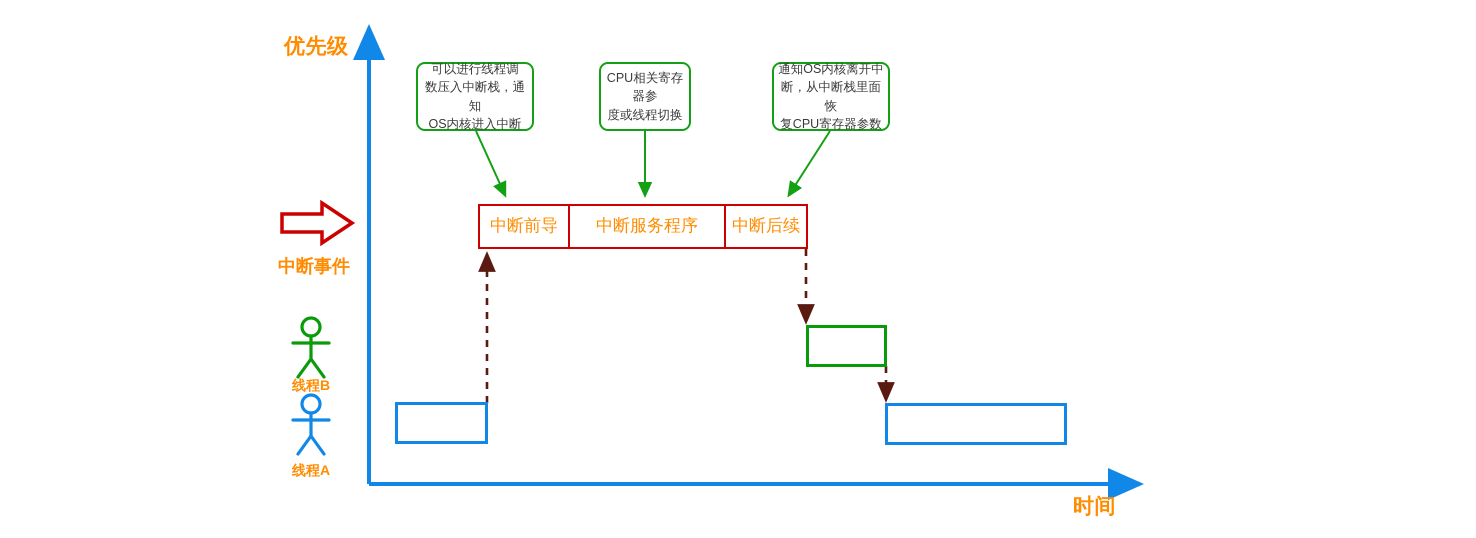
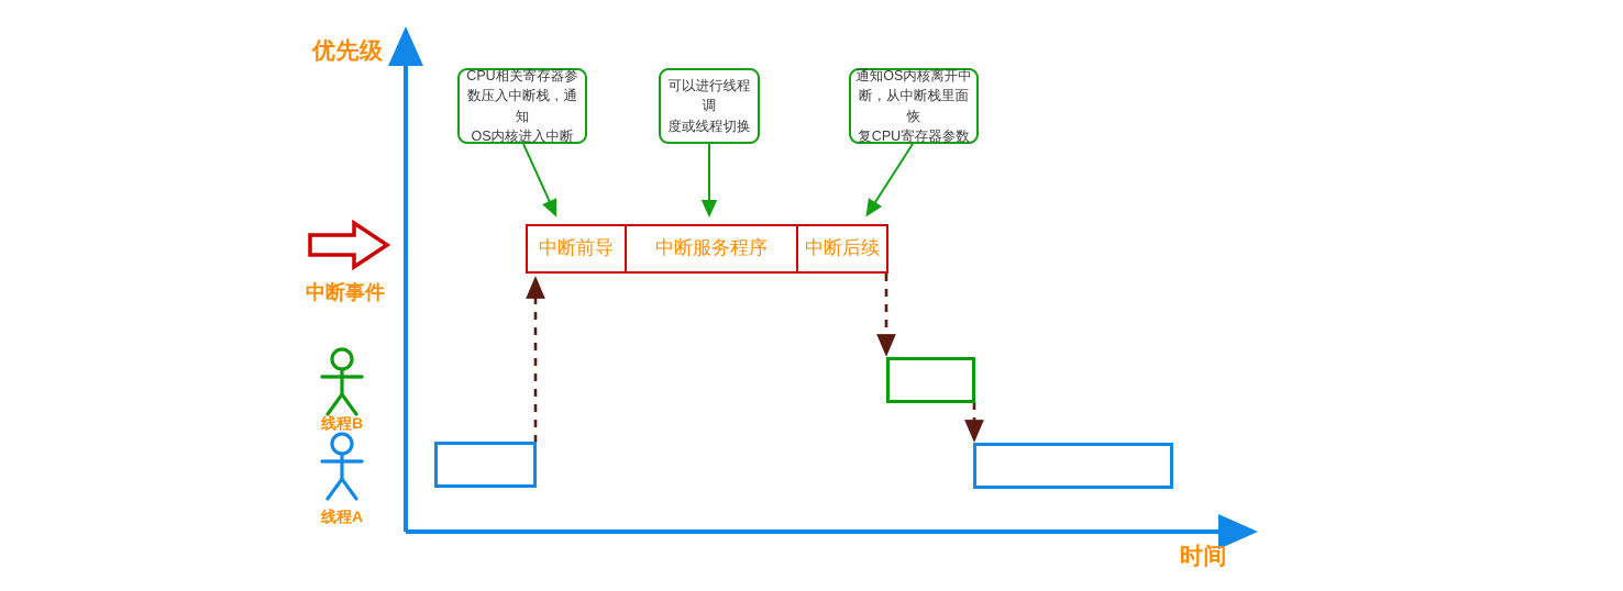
  优先级
  时间
  中断事件
  线程B
  线程A
- 可以进行线程调
+ CPU相关寄存器参
  数压入中断栈，通知
  OS内核进入中断
- CPU相关寄存器参
+ 可以进行线程调
  度或线程切换
  通知OS内核离开中
  断，从中断栈里面恢
  复CPU寄存器参数
  中断前导
  中断服务程序
  中断后续
